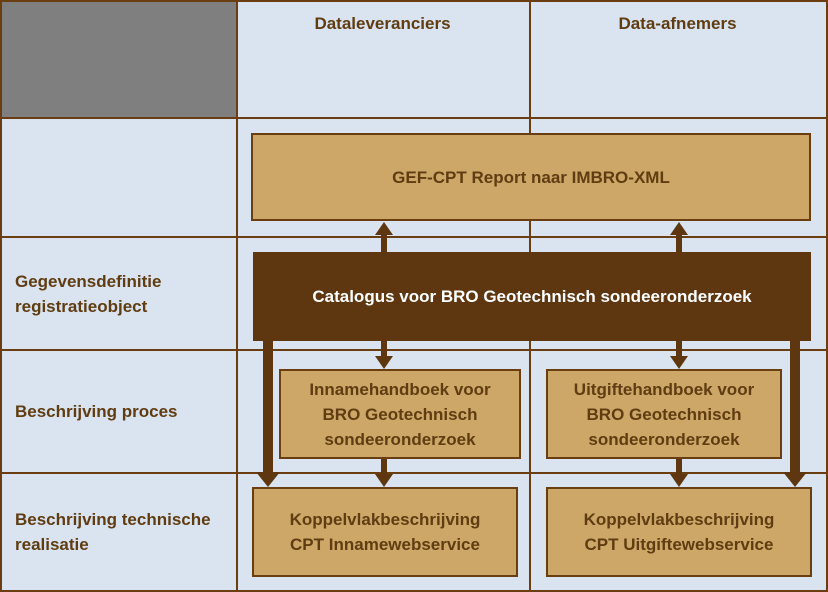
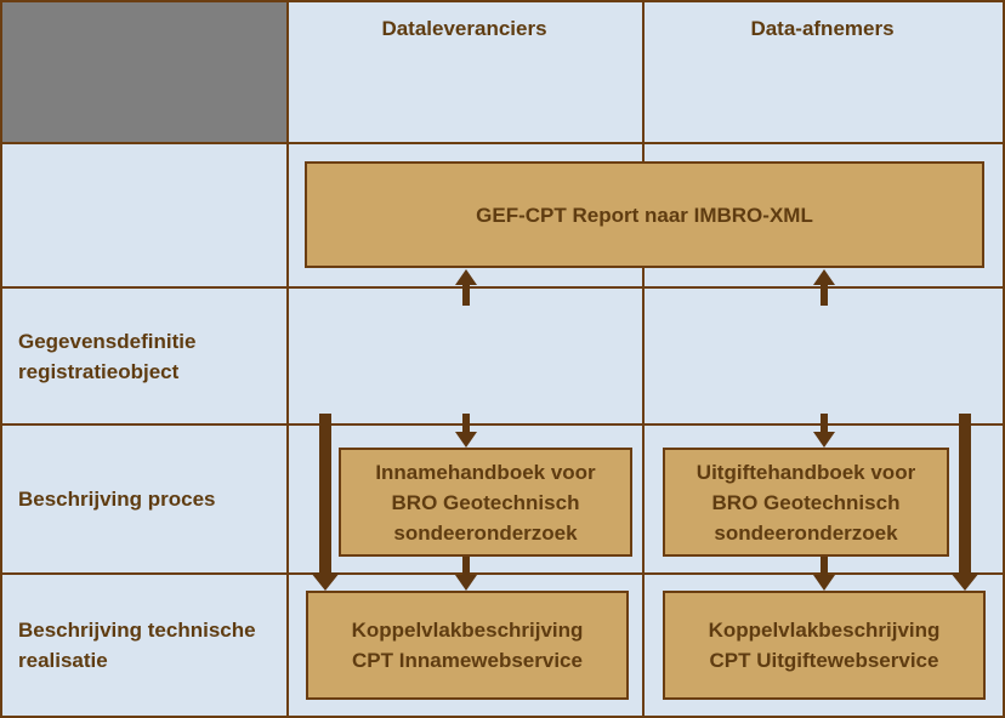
  Dataleveranciers
  Data-afnemers
  Gegevensdefinitie
  registratieobject
  Beschrijving proces
  Beschrijving technische
  realisatie
  GEF-CPT Report naar IMBRO-XML
- Catalogus voor BRO Geotechnisch sondeeronderzoek
  Innamehandboek voor
  BRO Geotechnisch
  sondeeronderzoek
  Uitgiftehandboek voor
  BRO Geotechnisch
  sondeeronderzoek
  Koppelvlakbeschrijving
  CPT Innamewebservice
  Koppelvlakbeschrijving
  CPT Uitgiftewebservice
